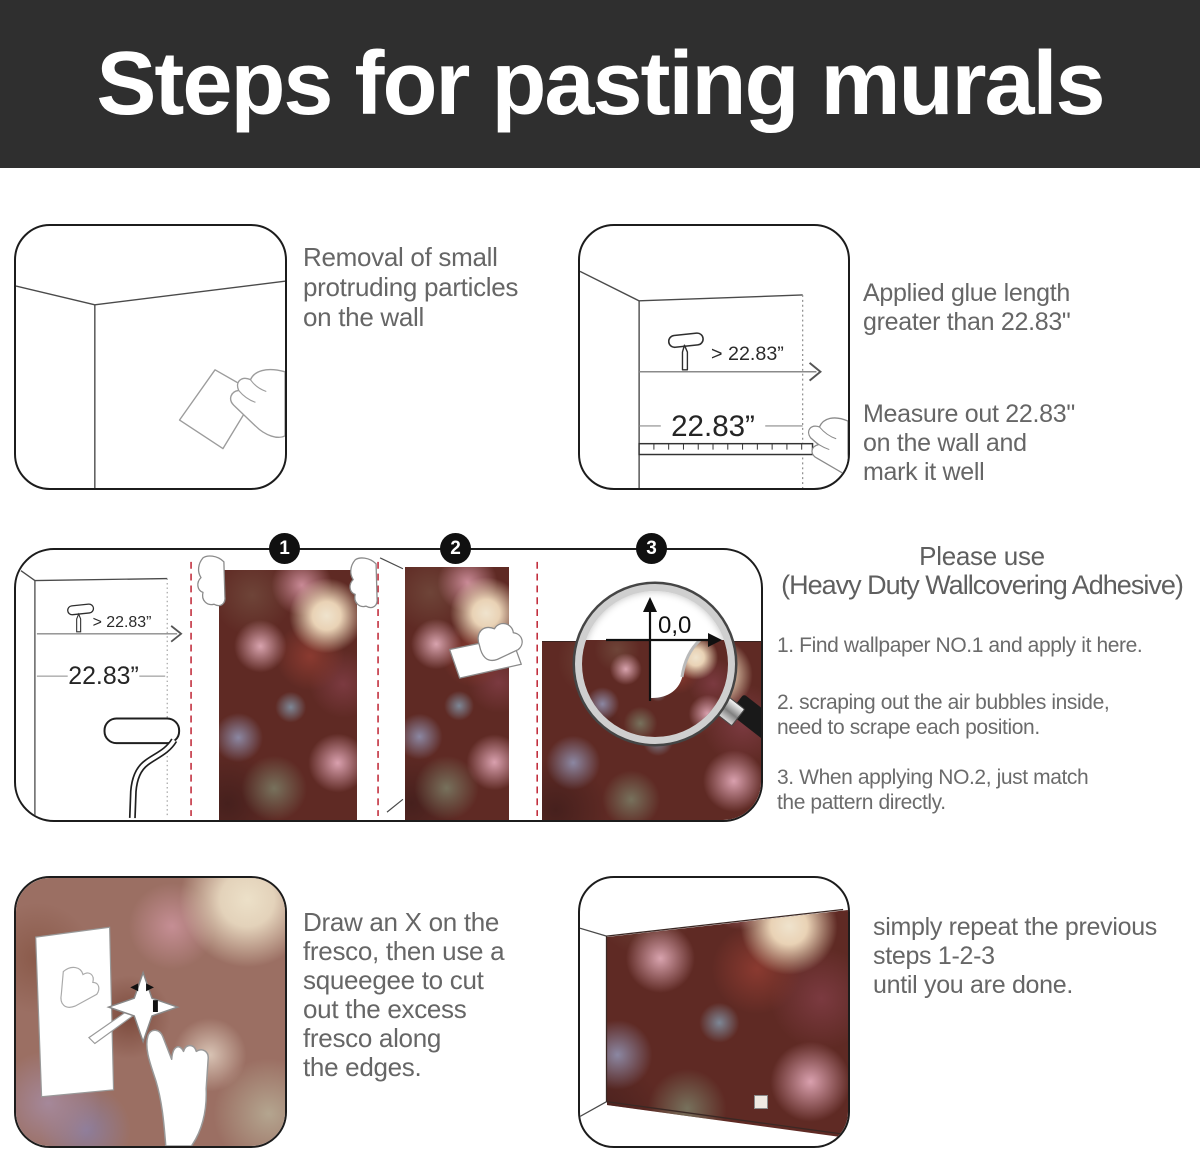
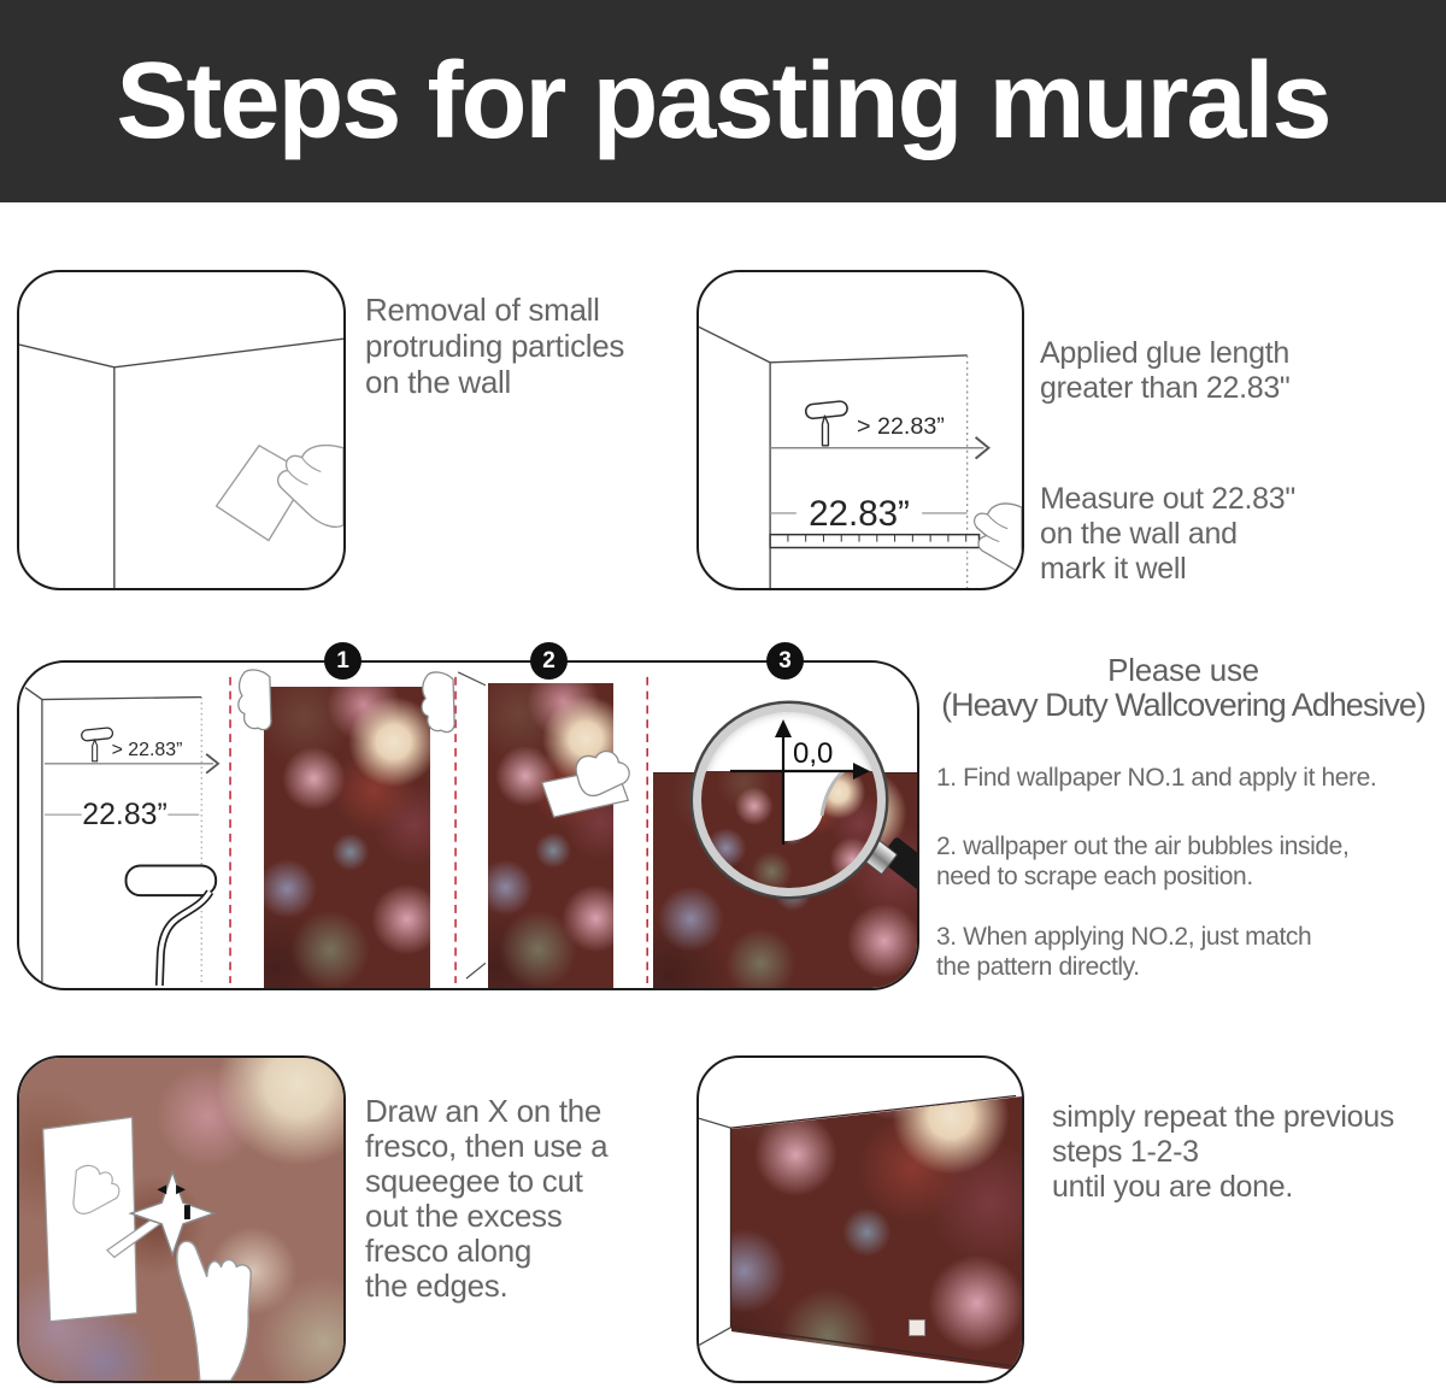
  Steps for pasting murals
  Removal of small
  protruding particles
  on the wall
  > 22.83”
  22.83”
  Applied glue length
  greater than 22.83"
  Measure out 22.83"
  on the wall and
  mark it well
  > 22.83”
  22.83”
  0,0
  1
  2
  3
  Please use
  (Heavy Duty Wallcovering Adhesive)
  1. Find wallpaper NO.1 and apply it here.
- 2. scraping out the air bubbles inside,
+ 2. wallpaper out the air bubbles inside,
  need to scrape each position.
  3. When applying NO.2, just match
  the pattern directly.
  Draw an X on the
  fresco, then use a
  squeegee to cut
  out the excess
  fresco along
  the edges.
  simply repeat the previous
  steps 1-2-3
  until you are done.
